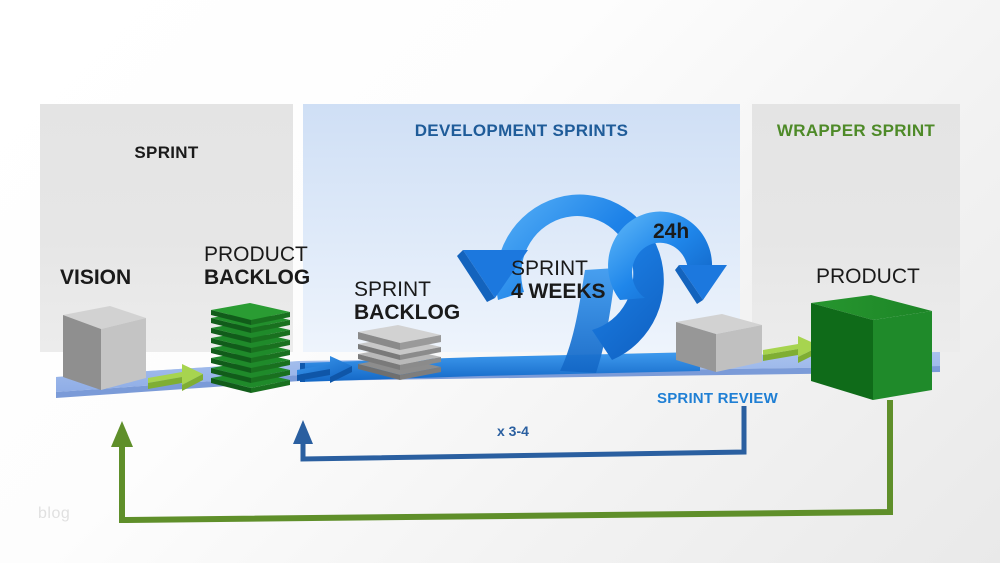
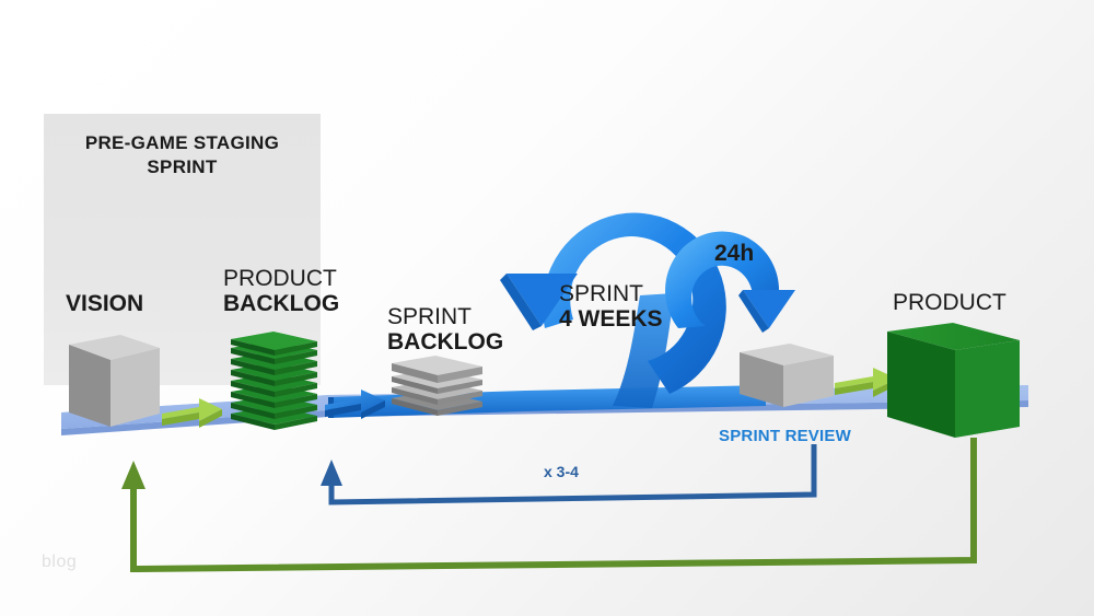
+ PRE-GAME STAGING
  SPRINT
- DEVELOPMENT SPRINTS
- WRAPPER SPRINT
  VISION
  PRODUCT
  BACKLOG
  SPRINT
  BACKLOG
  SPRINT
  4 WEEKS
  24h
  PRODUCT
  SPRINT REVIEW
  x 3-4
  blog
